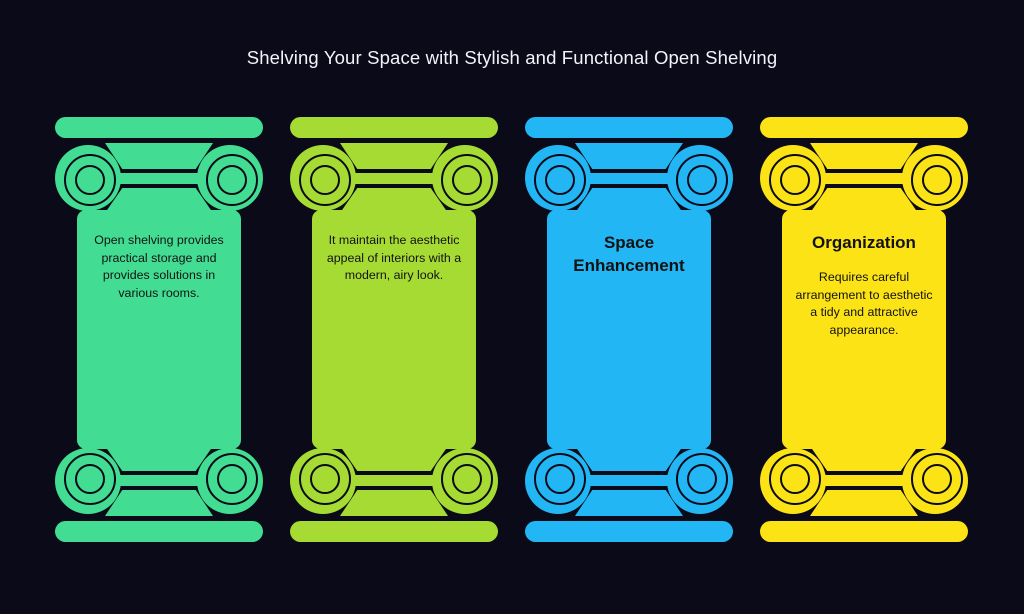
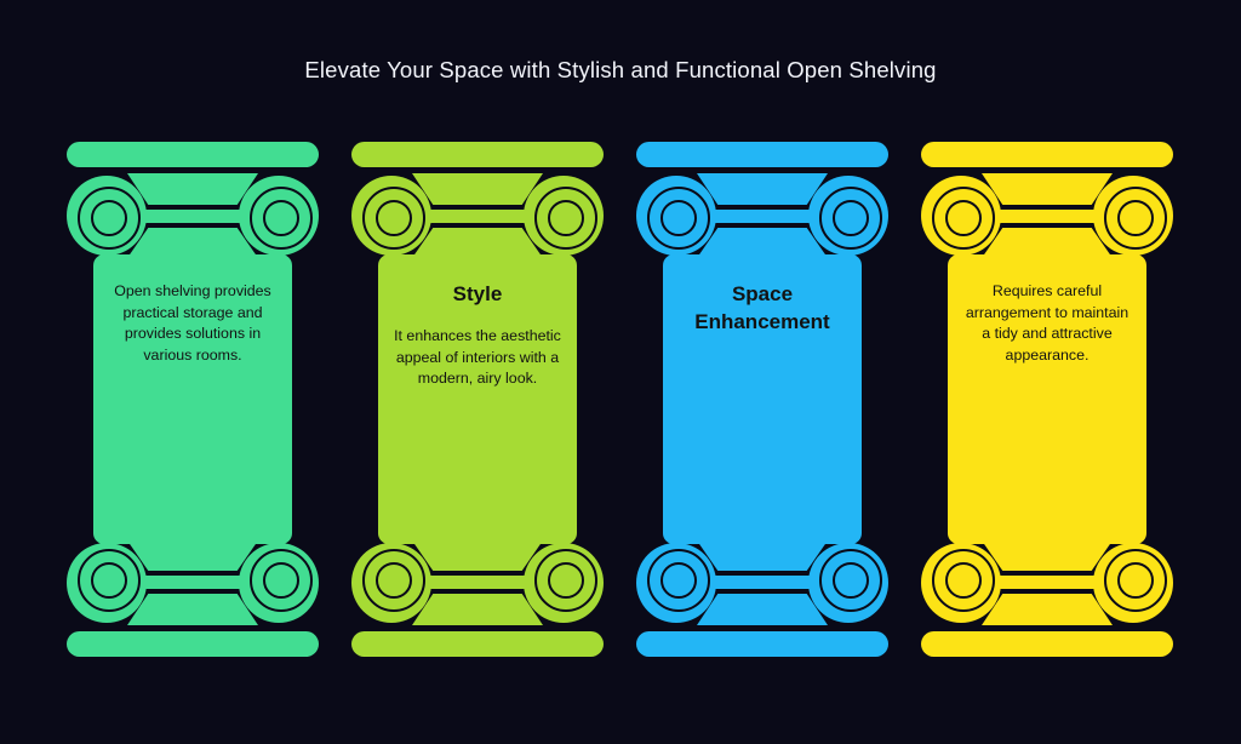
- Shelving Your Space with Stylish and Functional Open Shelving
+ Elevate Your Space with Stylish and Functional Open Shelving
  Open shelving provides practical storage and provides solutions in various rooms.
+ Style
- It maintain the aesthetic appeal of interiors with a modern, airy look.
+ It enhances the aesthetic appeal of interiors with a modern, airy look.
  Space Enhancement
- Organization
- Requires careful arrangement to aesthetic a tidy and attractive appearance.
+ Requires careful arrangement to maintain a tidy and attractive appearance.
